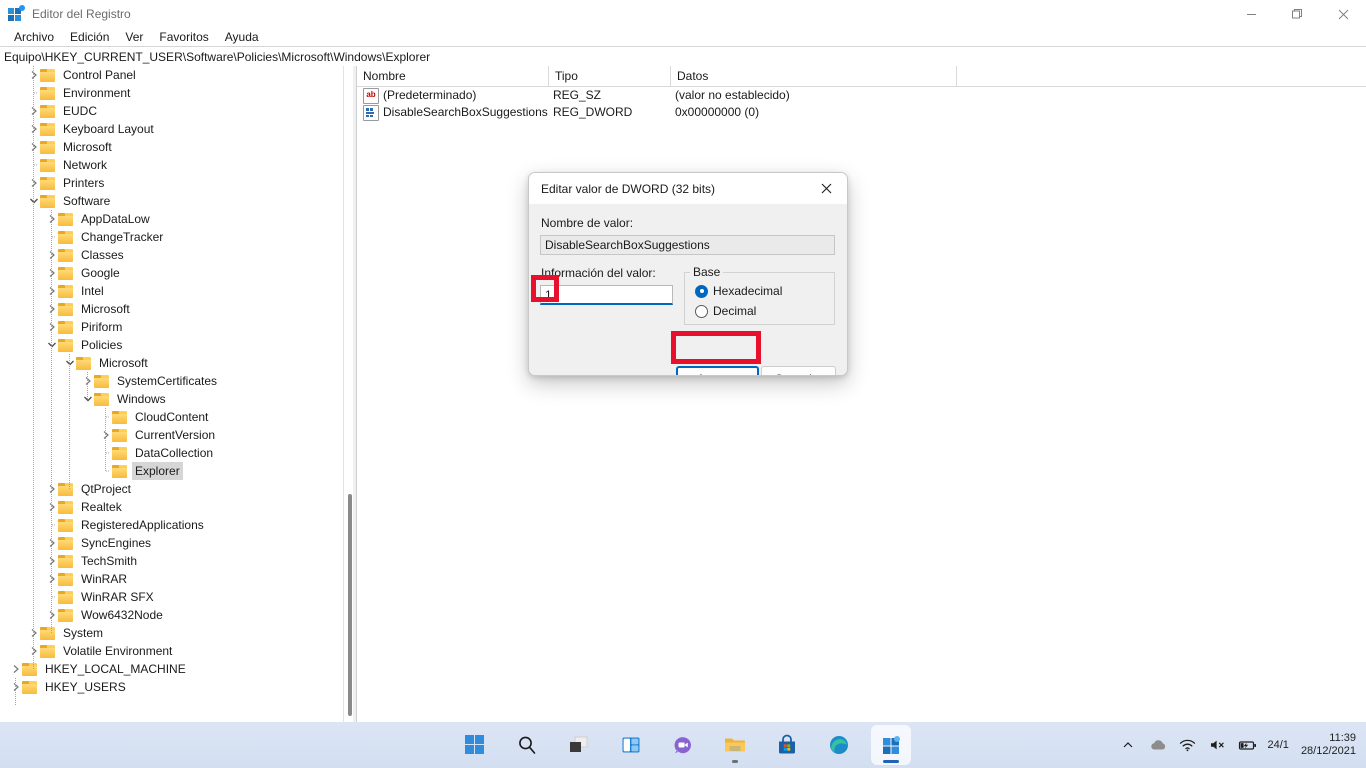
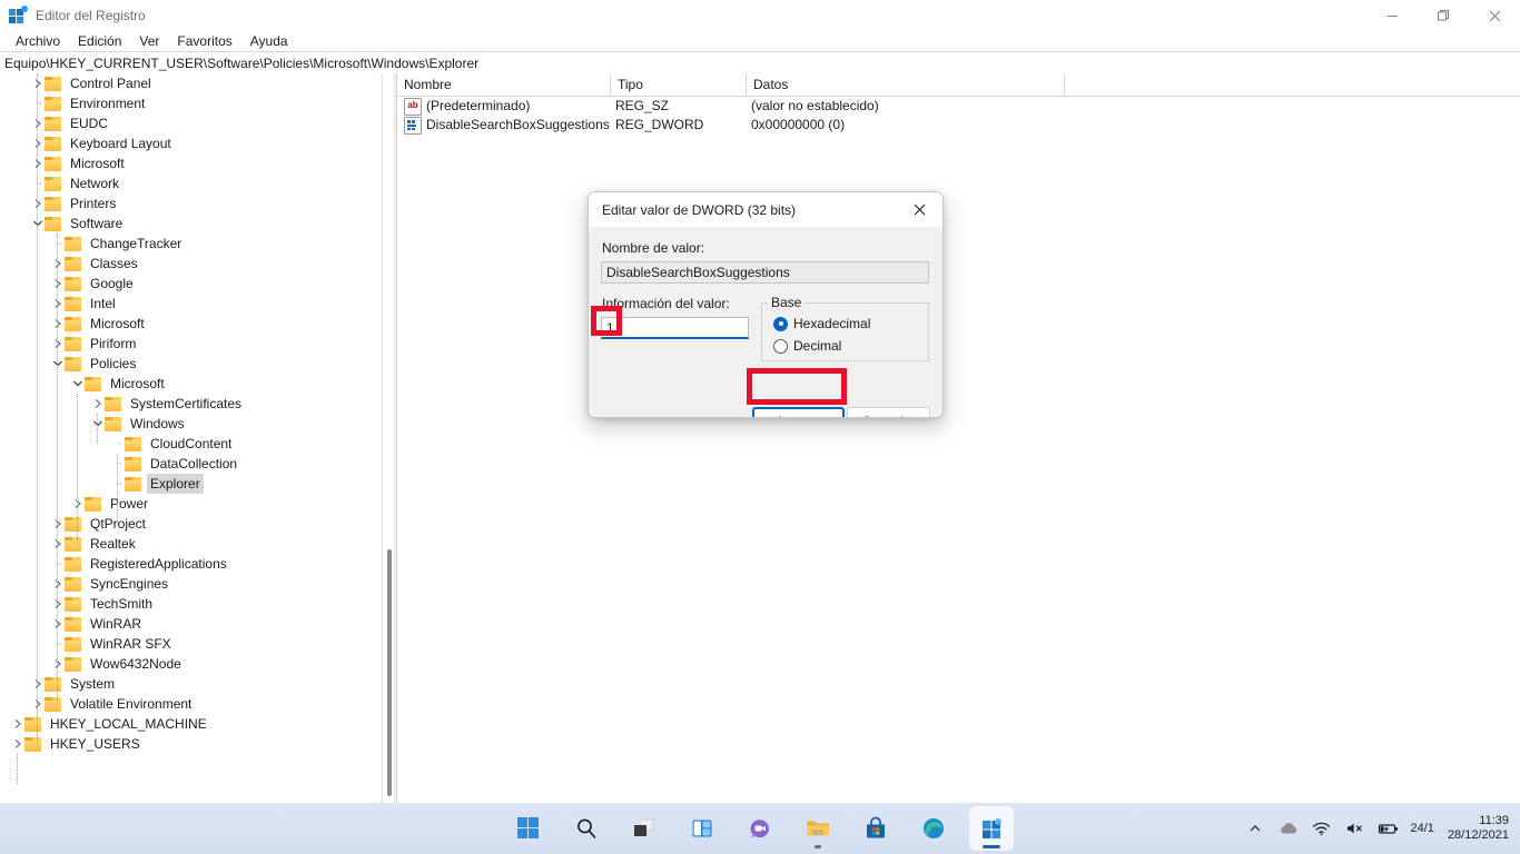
  Editor del Registro
  Archivo
  Edición
  Ver
  Favoritos
  Ayuda
  Equipo\HKEY_CURRENT_USER\Software\Policies\Microsoft\Windows\Explorer
  Control Panel
  Environment
  EUDC
  Keyboard Layout
  Microsoft
  Network
  Printers
  Software
- AppDataLow
  ChangeTracker
  Classes
  Google
  Intel
  Microsoft
  Piriform
  Policies
  Microsoft
  SystemCertificates
  Windows
  CloudContent
- CurrentVersion
  DataCollection
  Explorer
+ Power
  QtProject
  Realtek
  RegisteredApplications
  SyncEngines
  TechSmith
  WinRAR
  WinRAR SFX
  Wow6432Node
  System
  Volatile Environment
  HKEY_LOCAL_MACHINE
  HKEY_USERS
  Nombre
  Tipo
  Datos
  ab
  (Predeterminado)
  REG_SZ
  (valor no establecido)
  DisableSearchBoxSuggestions
  REG_DWORD
  0x00000000 (0)
  Editar valor de DWORD (32 bits)
  Nombre de valor:
  DisableSearchBoxSuggestions
  Información del valor:
  1
  Base
  Hexadecimal
  Decimal
  24/1
  11:39
  28/12/2021
